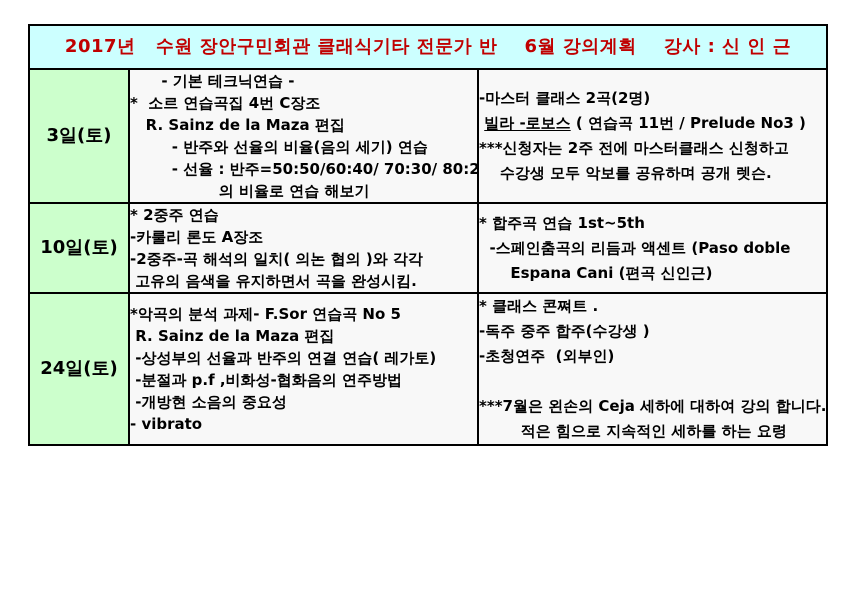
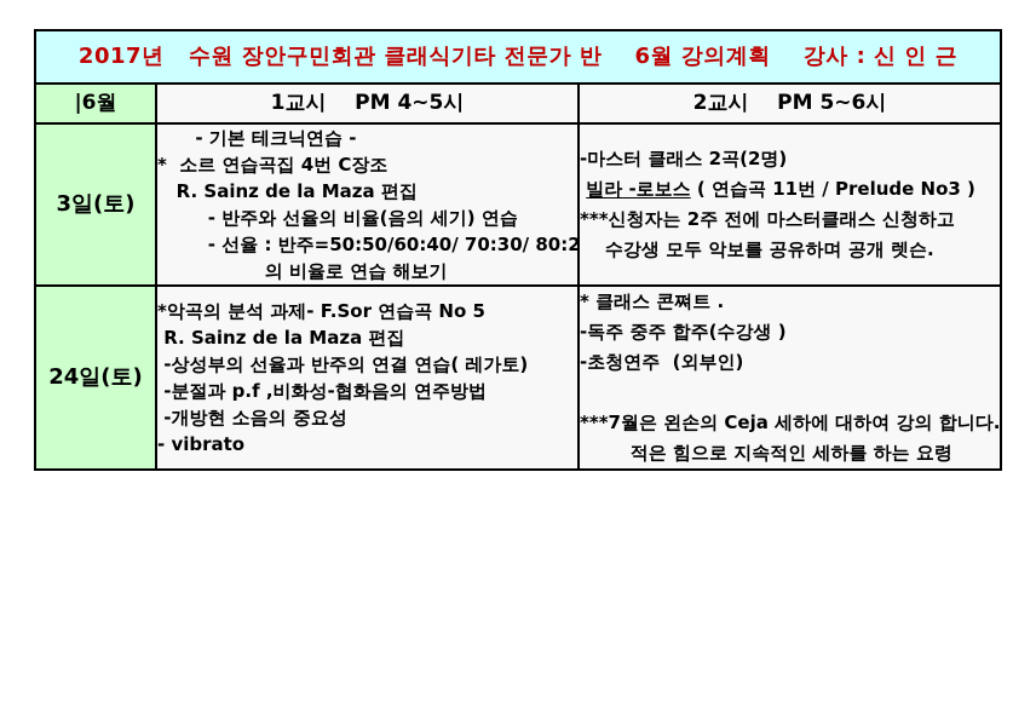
  2017년 수원 장안구민회관 클래식기타 전문가 반 6월 강의계획 강사 : 신 인 근
+ |6월	1교시 PM 4~5시	2교시 PM 5~6시
  3일(토)	- 기본 테크닉연습 -* 소르 연습곡집 4번 C장조 R. Sainz de la Maza 편집 - 반주와 선율의 비율(음의 세기) 연습 - 선율 : 반주=50:50/60:40/ 70:30/ 80:2 의 비율로 연습 해보기	-마스터 클래스 2곡(2명) 빌라 -로보스 ( 연습곡 11번 / Prelude No3 )***신청자는 2주 전에 마스터클래스 신청하고 수강생 모두 악보를 공유하며 공개 렛슨.
- 10일(토)	* 2중주 연습-카룰리 론도 A장조-2중주-곡 해석의 일치( 의논 협의 )와 각각 고유의 음색을 유지하면서 곡을 완성시킴.	* 합주곡 연습 1st~5th -스페인춤곡의 리듬과 액센트 (Paso doble Espana Cani (편곡 신인근)
  24일(토)	*악곡의 분석 과제- F.Sor 연습곡 No 5 R. Sainz de la Maza 편집 -상성부의 선율과 반주의 연결 연습( 레가토) -분절과 p.f ,비화성-협화음의 연주방법 -개방현 소음의 중요성- vibrato	* 클래스 콘쪄트 .-독주 중주 합주(수강생 )-초청연주 (외부인) ***7월은 왼손의 Ceja 세하에 대하여 강의 합니다. 적은 힘으로 지속적인 세하를 하는 요령
